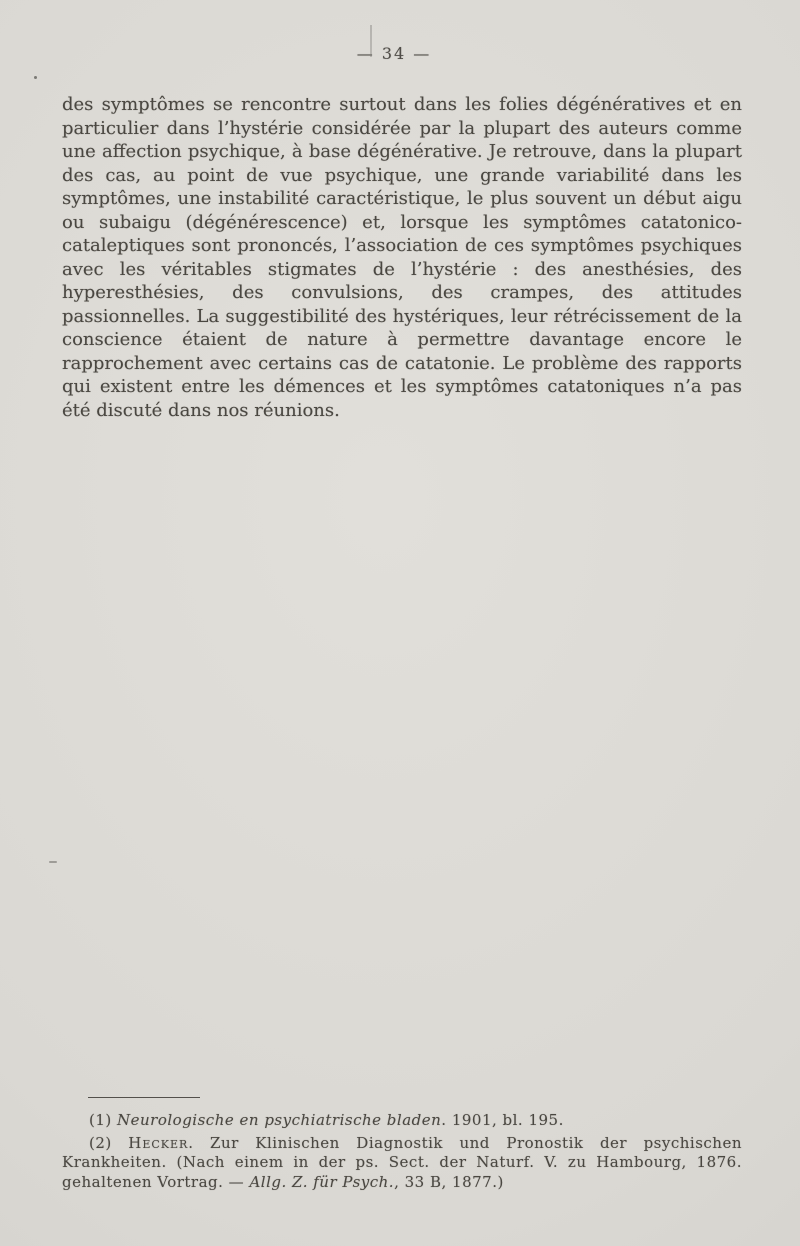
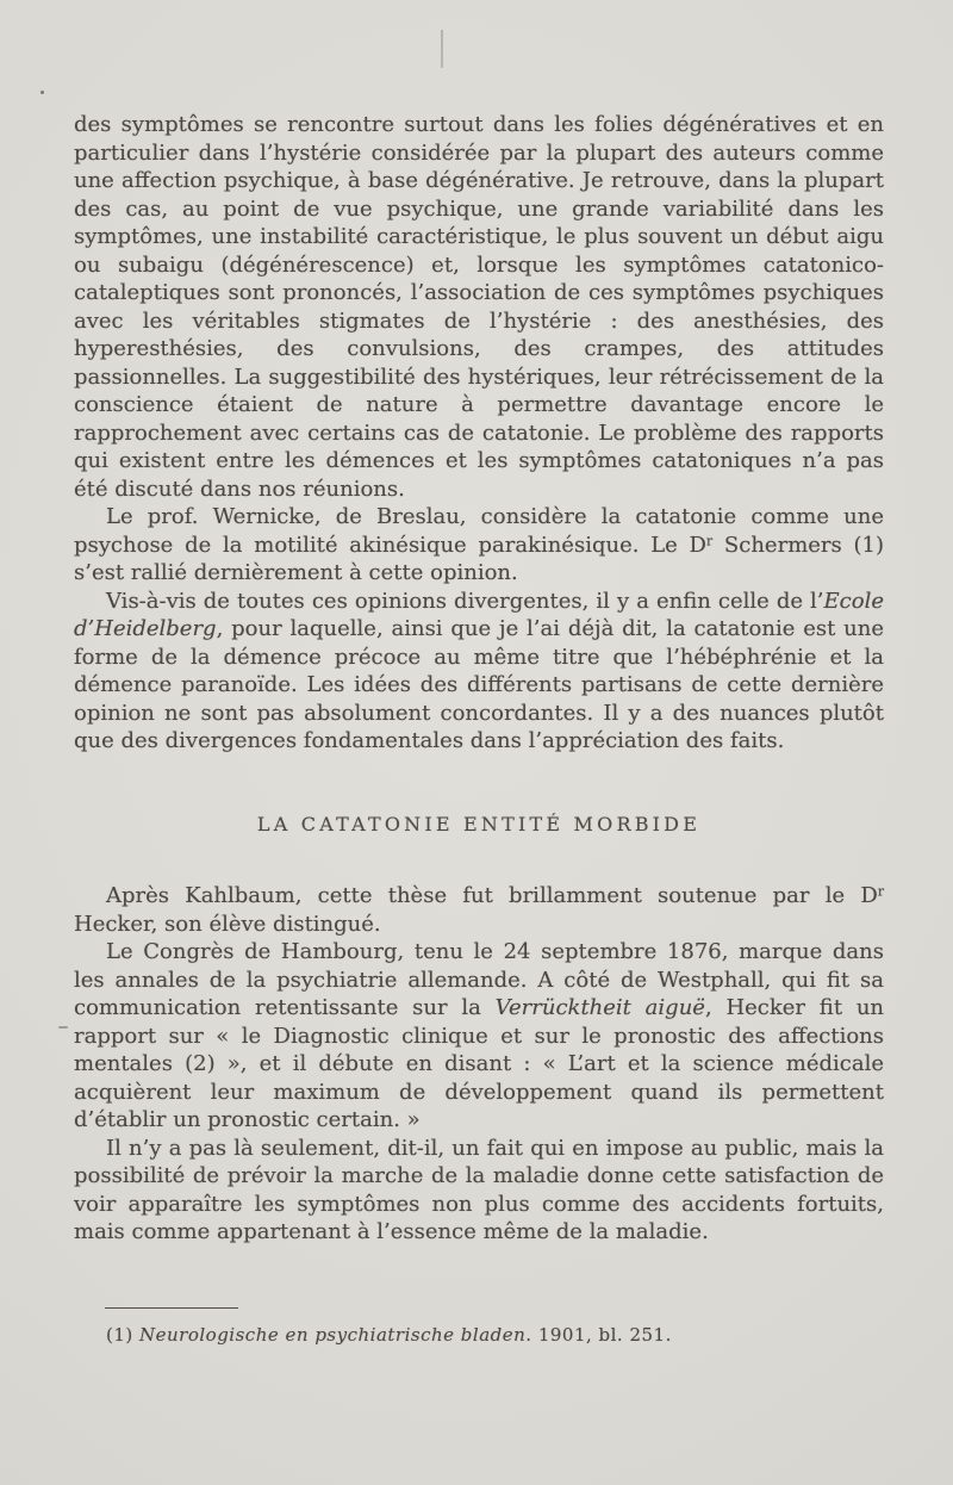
- — 34 —
  des symptômes se rencontre surtout dans les folies dégénératives et en particulier dans l’hystérie considérée par la plupart des auteurs comme une affection psychique, à base dégénérative. Je retrouve, dans la plupart des cas, au point de vue psychique, une grande variabilité dans les symptômes, une instabilité caractéristique, le plus souvent un début aigu ou subaigu (dégénérescence) et, lorsque les symptômes catatonico-cataleptiques sont prononcés, l’association de ces symptômes psychiques avec les véritables stigmates de l’hystérie : des anesthésies, des hyperesthésies, des convulsions, des crampes, des attitudes passionnelles. La suggestibilité des hystériques, leur rétrécissement de la conscience étaient de nature à permettre davantage encore le rapprochement avec certains cas de catatonie. Le problème des rapports qui existent entre les démences et les symptômes catatoniques n’a pas été discuté dans nos réunions.
+ Le prof. Wernicke, de Breslau, considère la catatonie comme une psychose de la motilité akinésique parakinésique. Le Dr Schermers (1) s’est rallié dernièrement à cette opinion.
+ Vis-à-vis de toutes ces opinions divergentes, il y a enfin celle de l’Ecole d’Heidelberg, pour laquelle, ainsi que je l’ai déjà dit, la catatonie est une forme de la démence précoce au même titre que l’hébéphrénie et la démence paranoïde. Les idées des différents partisans de cette dernière opinion ne sont pas absolument concordantes. Il y a des nuances plutôt que des divergences fondamentales dans l’appréciation des faits.
+ LA CATATONIE ENTITÉ MORBIDE
+ Après Kahlbaum, cette thèse fut brillamment soutenue par le Dr Hecker, son élève distingué.
+ Le Congrès de Hambourg, tenu le 24 septembre 1876, marque dans les annales de la psychiatrie allemande. A côté de Westphall, qui fit sa communication retentissante sur la Verrücktheit aiguë, Hecker fit un rapport sur « le Diagnostic clinique et sur le pronostic des affections mentales (2) », et il débute en disant : « L’art et la science médicale acquièrent leur maximum de développement quand ils permettent d’établir un pronostic certain. »
+ Il n’y a pas là seulement, dit-il, un fait qui en impose au public, mais la possibilité de prévoir la marche de la maladie donne cette satisfaction de voir apparaître les symptômes non plus comme des accidents fortuits, mais comme appartenant à l’essence même de la maladie.
- (1) Neurologische en psychiatrische bladen. 1901, bl. 195.
+ (1) Neurologische en psychiatrische bladen. 1901, bl. 251.
- (2) Hecker. Zur Klinischen Diagnostik und Pronostik der psychischen Krankheiten. (Nach einem in der ps. Sect. der Naturf. V. zu Hambourg, 1876. gehaltenen Vortrag. — Allg. Z. für Psych., 33 B, 1877.)
